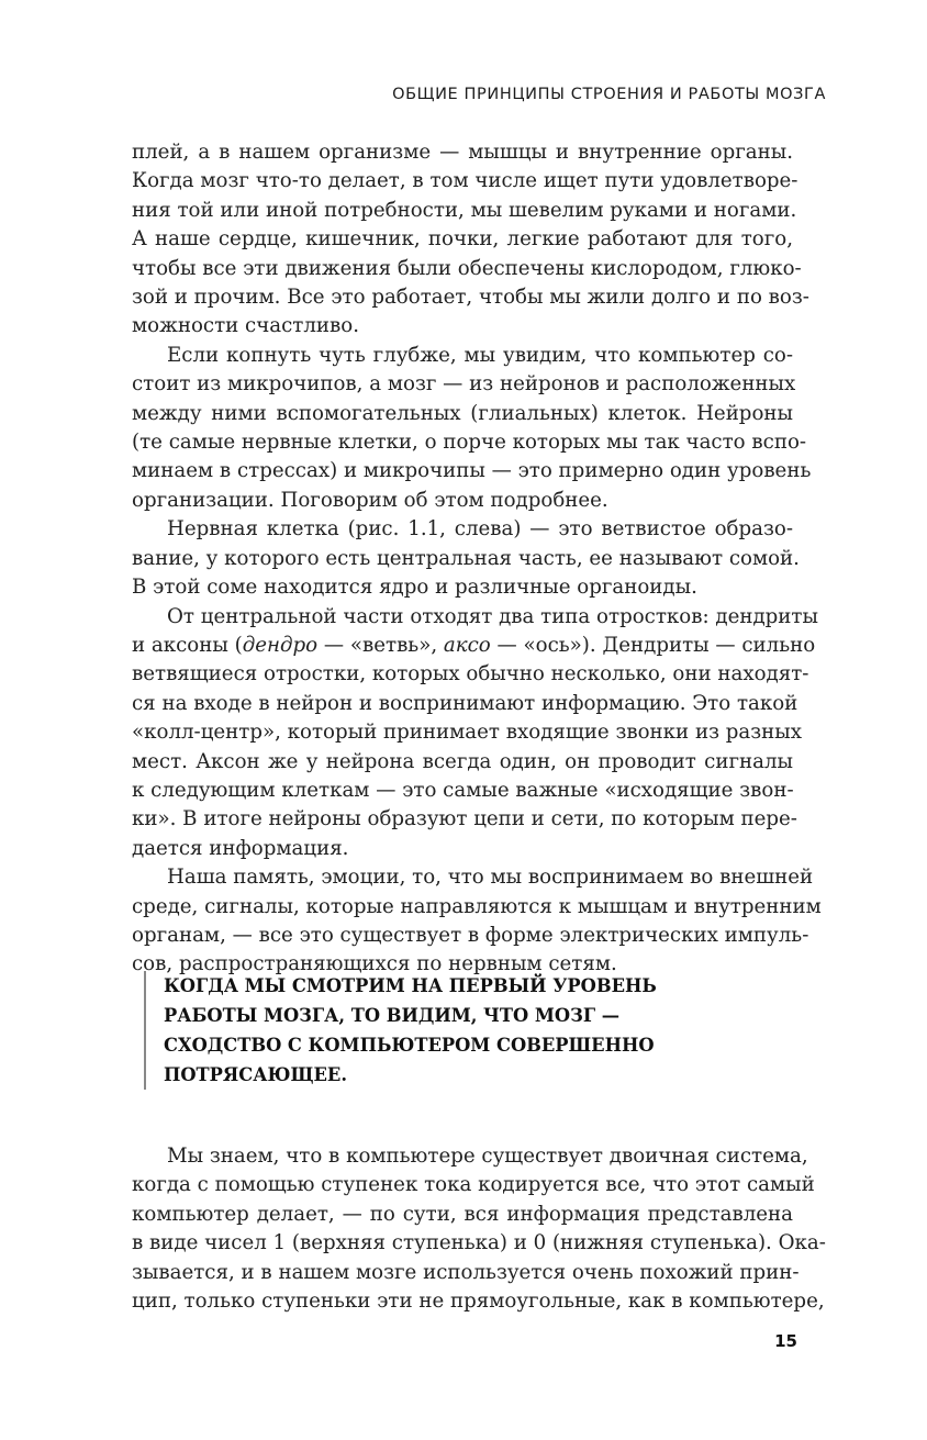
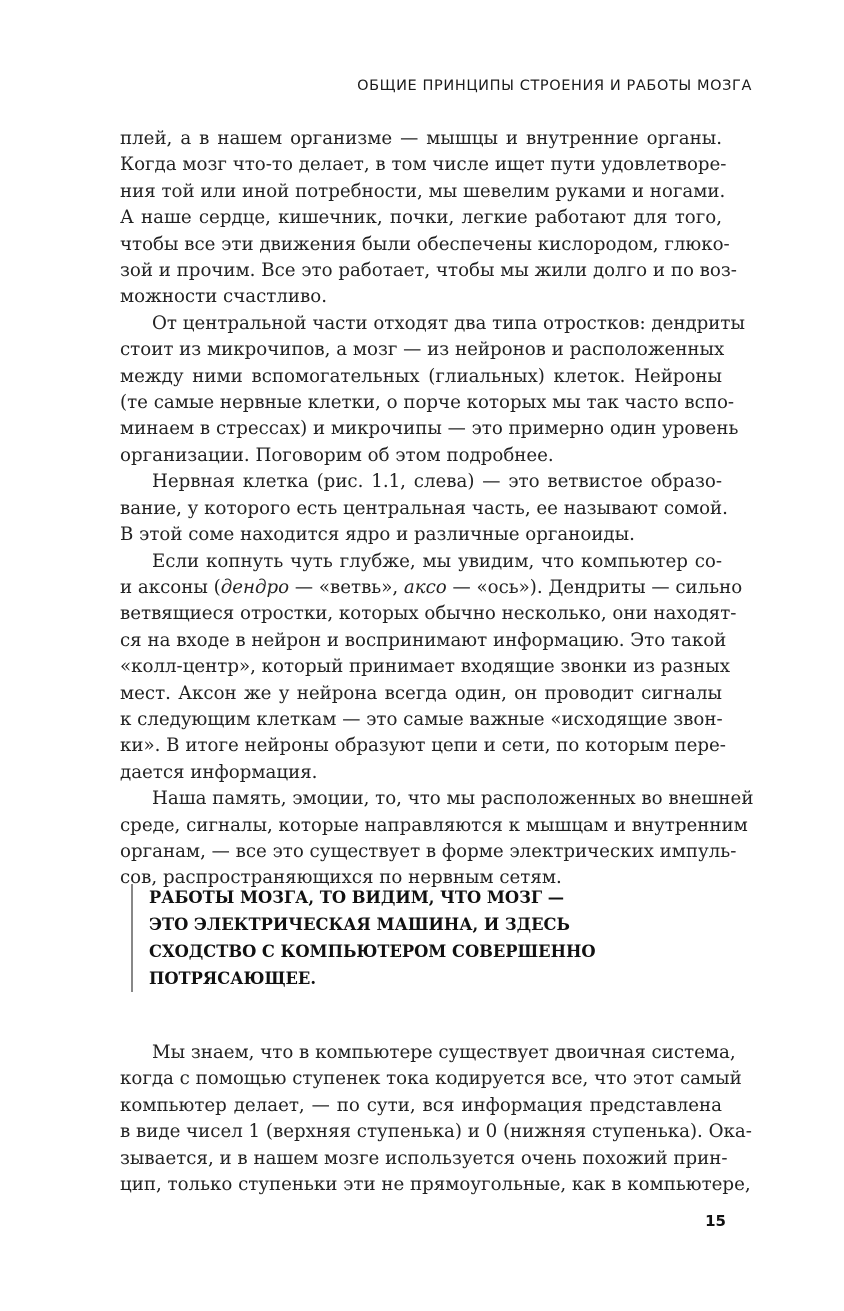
  ОБЩИЕ ПРИНЦИПЫ СТРОЕНИЯ И РАБОТЫ МОЗГА
  плей, а в нашем организме — мышцы и внутренние органы.
  Когда мозг что-то делает, в том числе ищет пути удовлетворе-
  ния той или иной потребности, мы шевелим руками и ногами.
  А наше сердце, кишечник, почки, легкие работают для того,
  чтобы все эти движения были обеспечены кислородом, глюко-
  зой и прочим. Все это работает, чтобы мы жили долго и по воз-
  можности счастливо.
- Если копнуть чуть глубже, мы увидим, что компьютер со-
+ От центральной части отходят два типа отростков: дендриты
  стоит из микрочипов, а мозг — из нейронов и расположенных
  между ними вспомогательных (глиальных) клеток. Нейроны
  (те самые нервные клетки, о порче которых мы так часто вспо-
  минаем в стрессах) и микрочипы — это примерно один уровень
  организации. Поговорим об этом подробнее.
  Нервная клетка (рис. 1.1, слева) — это ветвистое образо-
  вание, у которого есть центральная часть, ее называют сомой.
  В этой соме находится ядро и различные органоиды.
- От центральной части отходят два типа отростков: дендриты
+ Если копнуть чуть глубже, мы увидим, что компьютер со-
  и аксоны (дендро — «ветвь», аксо — «ось»). Дендриты — сильно
  ветвящиеся отростки, которых обычно несколько, они находят-
  ся на входе в нейрон и воспринимают информацию. Это такой
  «колл-центр», который принимает входящие звонки из разных
  мест. Аксон же у нейрона всегда один, он проводит сигналы
  к следующим клеткам — это самые важные «исходящие звон-
  ки». В итоге нейроны образуют цепи и сети, по которым пере-
  дается информация.
- Наша память, эмоции, то, что мы воспринимаем во внешней
+ Наша память, эмоции, то, что мы расположенных во внешней
  среде, сигналы, которые направляются к мышцам и внутренним
  органам, — все это существует в форме электрических импуль-
  сов, распространяющихся по нервным сетям.
- КОГДА МЫ СМОТРИМ НА ПЕРВЫЙ УРОВЕНЬ
  РАБОТЫ МОЗГА, ТО ВИДИМ, ЧТО МОЗГ —
+ ЭТО ЭЛЕКТРИЧЕСКАЯ МАШИНА, И ЗДЕСЬ
  СХОДСТВО С КОМПЬЮТЕРОМ СОВЕРШЕННО
  ПОТРЯСАЮЩЕЕ.
  Мы знаем, что в компьютере существует двоичная система,
  когда с помощью ступенек тока кодируется все, что этот самый
  компьютер делает, — по сути, вся информация представлена
  в виде чисел 1 (верхняя ступенька) и 0 (нижняя ступенька). Ока-
  зывается, и в нашем мозге используется очень похожий прин-
  цип, только ступеньки эти не прямоугольные, как в компьютере,
  15
